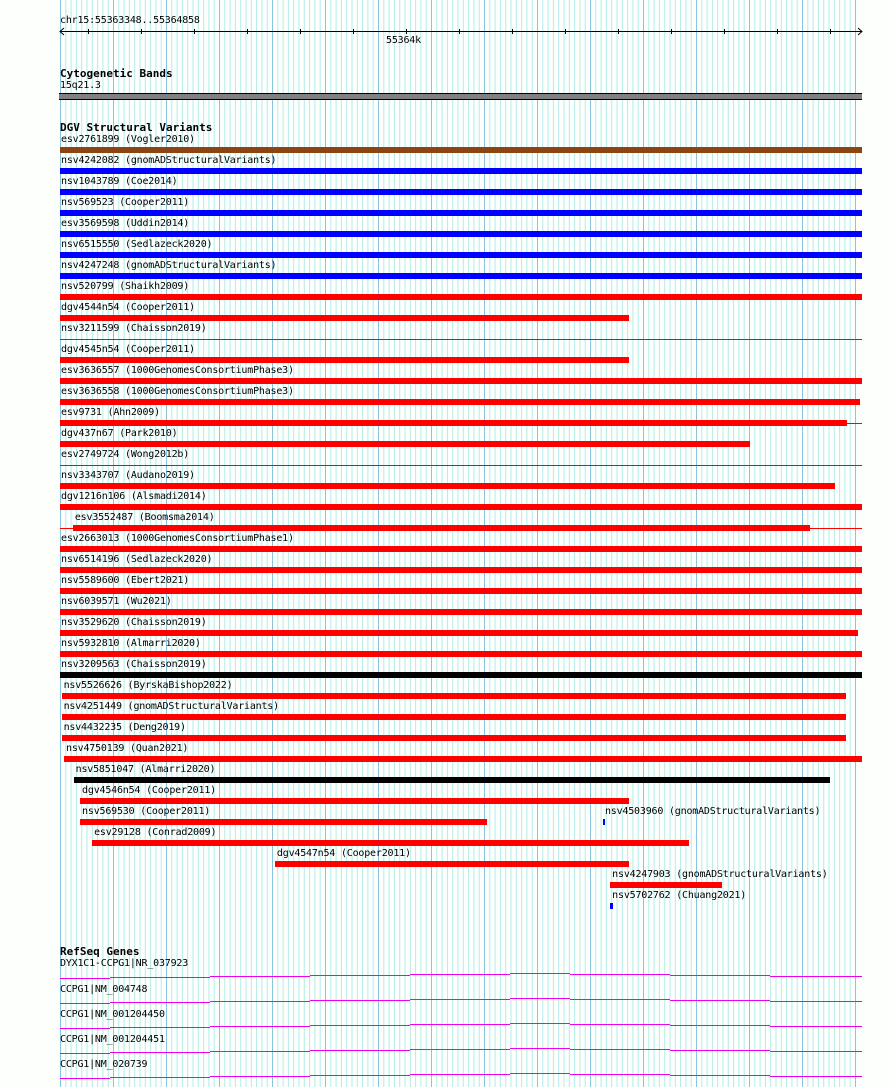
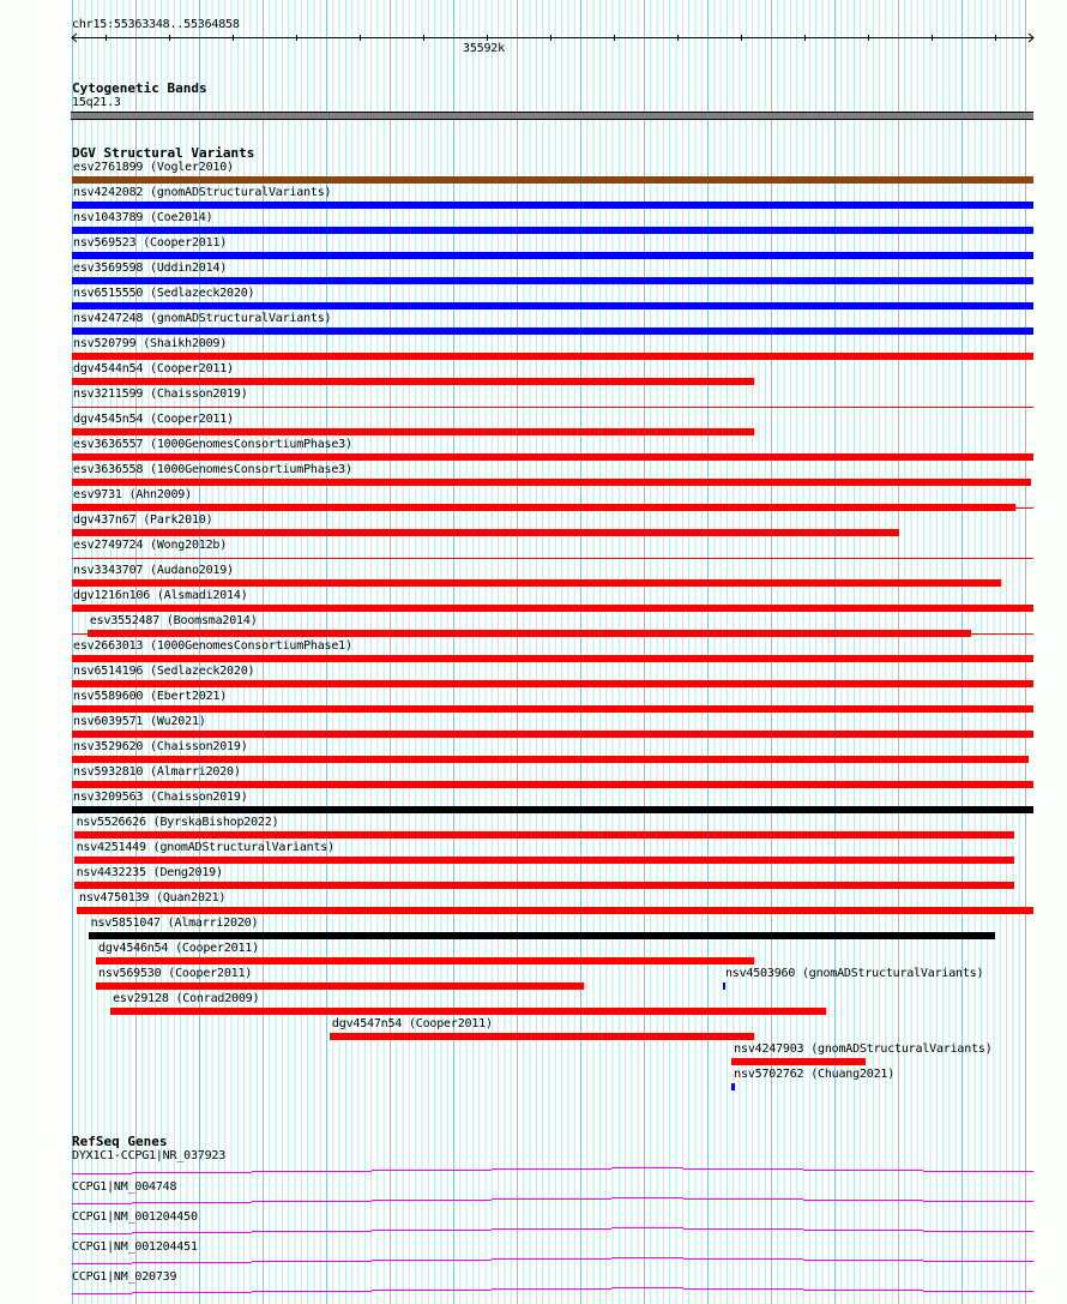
  chr15:55363348..55364858
- 55364k
+ 35592k
  Cytogenetic Bands
  15q21.3
  DGV Structural Variants
  esv2761899 (Vogler2010)
  nsv4242082 (gnomADStructuralVariants)
  nsv1043789 (Coe2014)
  nsv569523 (Cooper2011)
  esv3569598 (Uddin2014)
  nsv6515550 (Sedlazeck2020)
  nsv4247248 (gnomADStructuralVariants)
  nsv520799 (Shaikh2009)
  dgv4544n54 (Cooper2011)
  nsv3211599 (Chaisson2019)
  dgv4545n54 (Cooper2011)
  esv3636557 (1000GenomesConsortiumPhase3)
  esv3636558 (1000GenomesConsortiumPhase3)
  esv9731 (Ahn2009)
  dgv437n67 (Park2010)
  esv2749724 (Wong2012b)
  nsv3343707 (Audano2019)
  dgv1216n106 (Alsmadi2014)
  esv3552487 (Boomsma2014)
  esv2663013 (1000GenomesConsortiumPhase1)
  nsv6514196 (Sedlazeck2020)
  nsv5589600 (Ebert2021)
  nsv6039571 (Wu2021)
  nsv3529620 (Chaisson2019)
  nsv5932810 (Almarri2020)
  nsv3209563 (Chaisson2019)
  nsv5526626 (ByrskaBishop2022)
  nsv4251449 (gnomADStructuralVariants)
  nsv4432235 (Deng2019)
  nsv4750139 (Quan2021)
  nsv5851047 (Almarri2020)
  dgv4546n54 (Cooper2011)
  nsv569530 (Cooper2011)
  nsv4503960 (gnomADStructuralVariants)
  esv29128 (Conrad2009)
  dgv4547n54 (Cooper2011)
  nsv4247903 (gnomADStructuralVariants)
  nsv5702762 (Chuang2021)
  RefSeq Genes
  DYX1C1-CCPG1|NR_037923
  CCPG1|NM_004748
  CCPG1|NM_001204450
  CCPG1|NM_001204451
  CCPG1|NM_020739
